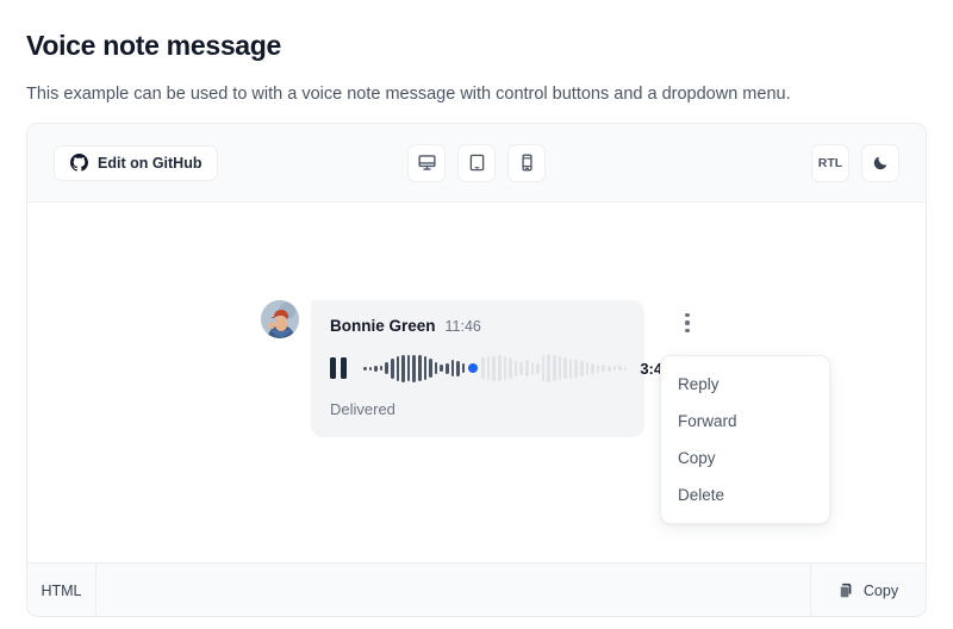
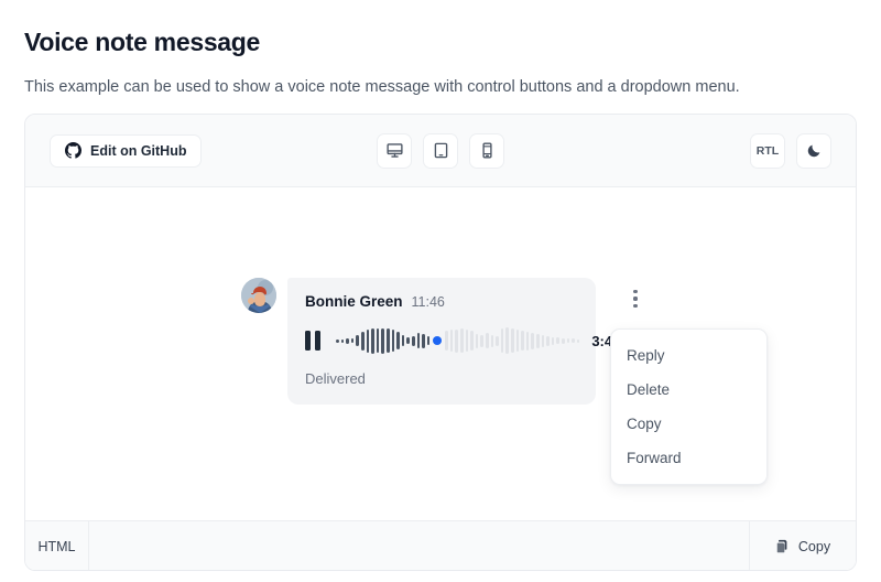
  Voice note message
- This example can be used to with a voice note message with control buttons and a dropdown menu.
+ This example can be used to show a voice note message with control buttons and a dropdown menu.
  Edit on GitHub
  RTL
  Bonnie Green
  11:46
  3:4
  Delivered
  Reply
- Forward
+ Delete
  Copy
- Delete
+ Forward
  HTML
  Copy
